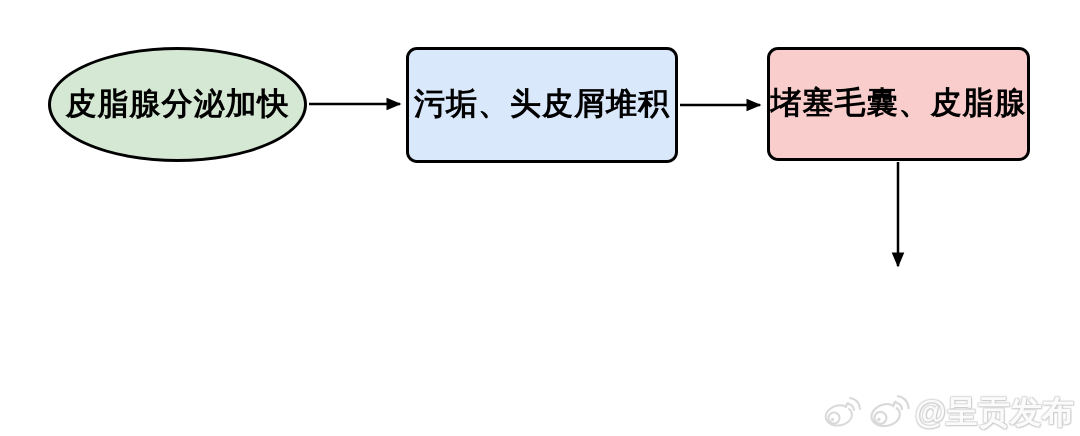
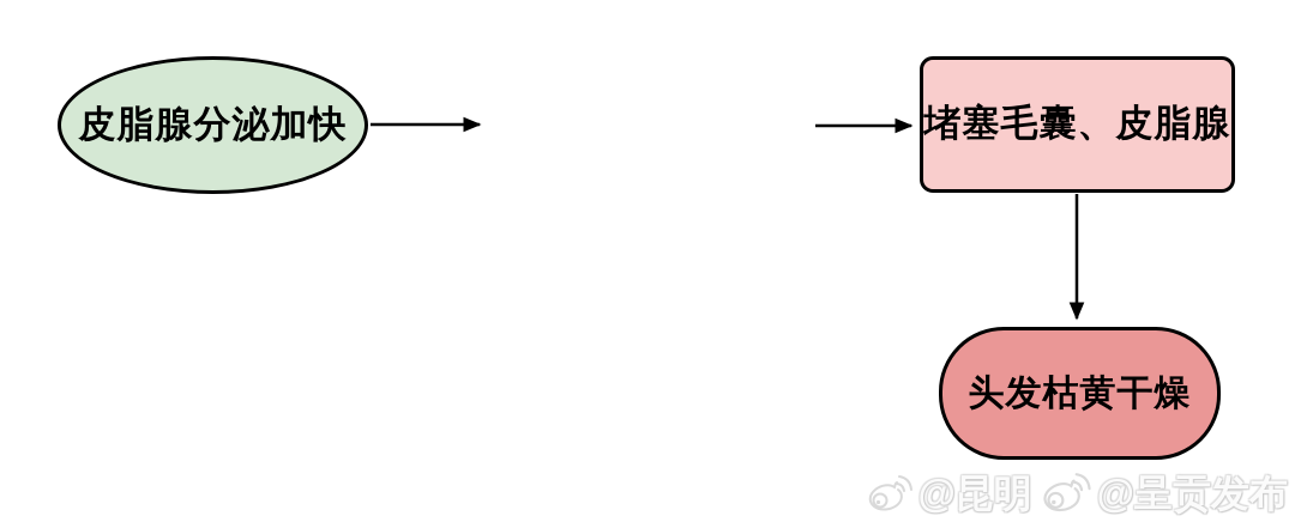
  皮脂腺分泌加快
- 污垢、头皮屑堆积
  堵塞毛囊、皮脂腺
+ 头发枯黄干燥
+ @昆明
  @呈贡发布
